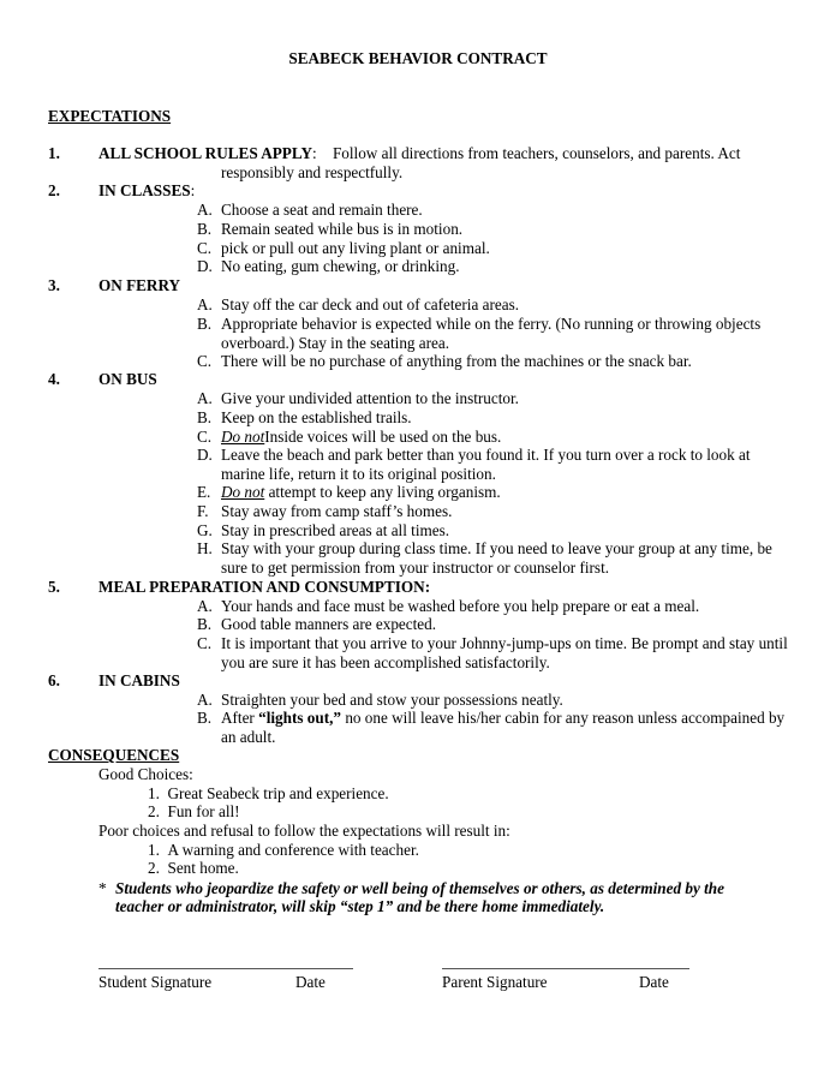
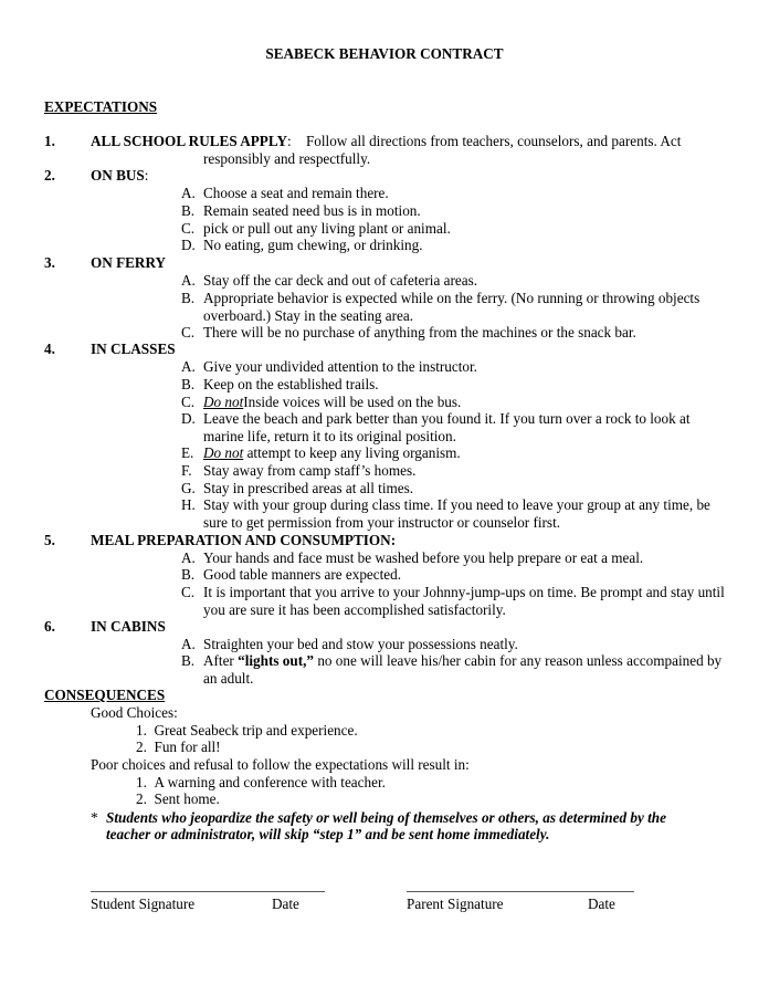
  SEABECK BEHAVIOR CONTRACT
  EXPECTATIONS
  1. ALL SCHOOL RULES APPLY: Follow all directions from teachers, counselors, and parents. Act
  responsibly and respectfully.
- 2. IN CLASSES:
+ 2. ON BUS:
  A.
  Choose a seat and remain there.
  B.
- Remain seated while bus is in motion.
+ Remain seated need bus is in motion.
  C.
  pick or pull out any living plant or animal.
  D.
  No eating, gum chewing, or drinking.
  3. ON FERRY
  A.
  Stay off the car deck and out of cafeteria areas.
  B.
  Appropriate behavior is expected while on the ferry. (No running or throwing objects overboard.) Stay in the seating area.
  C.
  There will be no purchase of anything from the machines or the snack bar.
- 4. ON BUS
+ 4. IN CLASSES
  A.
  Give your undivided attention to the instructor.
  B.
  Keep on the established trails.
  C.
  Do notInside voices will be used on the bus.
  D.
  Leave the beach and park better than you found it. If you turn over a rock to look at marine life, return it to its original position.
  E.
  Do not attempt to keep any living organism.
  F.
  Stay away from camp staff’s homes.
  G.
  Stay in prescribed areas at all times.
  H.
  Stay with your group during class time. If you need to leave your group at any time, be sure to get permission from your instructor or counselor first.
  5. MEAL PREPARATION AND CONSUMPTION:
  A.
  Your hands and face must be washed before you help prepare or eat a meal.
  B.
  Good table manners are expected.
  C.
  It is important that you arrive to your Johnny-jump-ups on time. Be prompt and stay until you are sure it has been accomplished satisfactorily.
  6. IN CABINS
  A.
  Straighten your bed and stow your possessions neatly.
  B.
  After “lights out,” no one will leave his/her cabin for any reason unless accompained by an adult.
  CONSEQUENCES
  Good Choices:
  1. Great Seabeck trip and experience.
  2. Fun for all!
  Poor choices and refusal to follow the expectations will result in:
  1. A warning and conference with teacher.
  2. Sent home.
  *
  Students who jeopardize the safety or well being of themselves or others, as determined by the
- teacher or administrator, will skip “step 1” and be there home immediately.
+ teacher or administrator, will skip “step 1” and be sent home immediately.
  Student Signature
  Date
  Parent Signature
  Date
